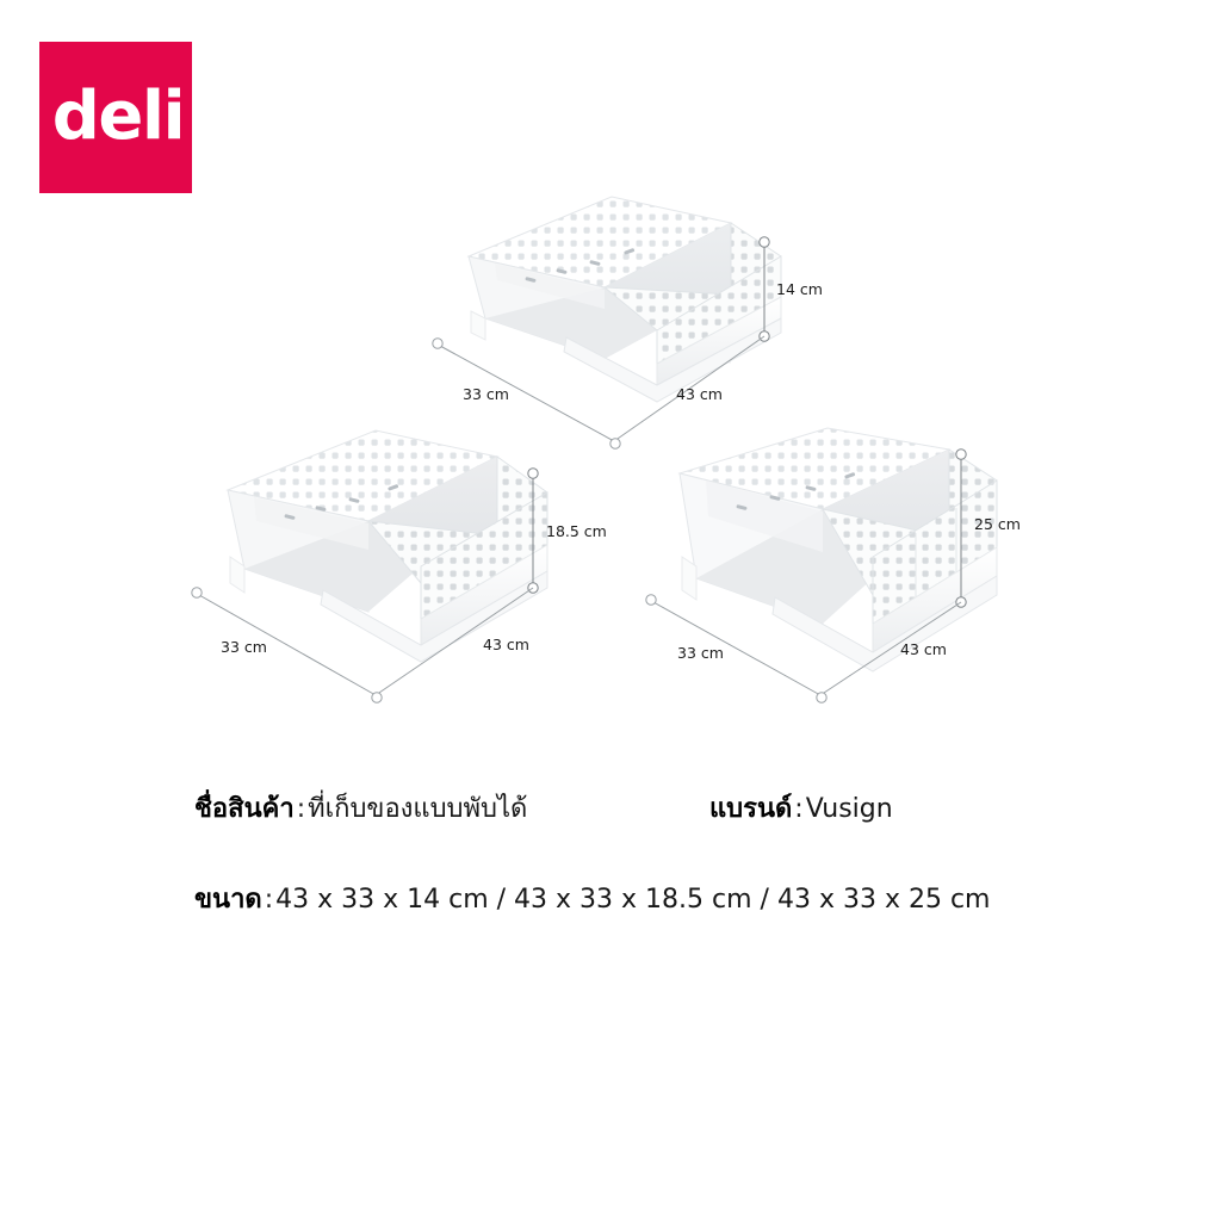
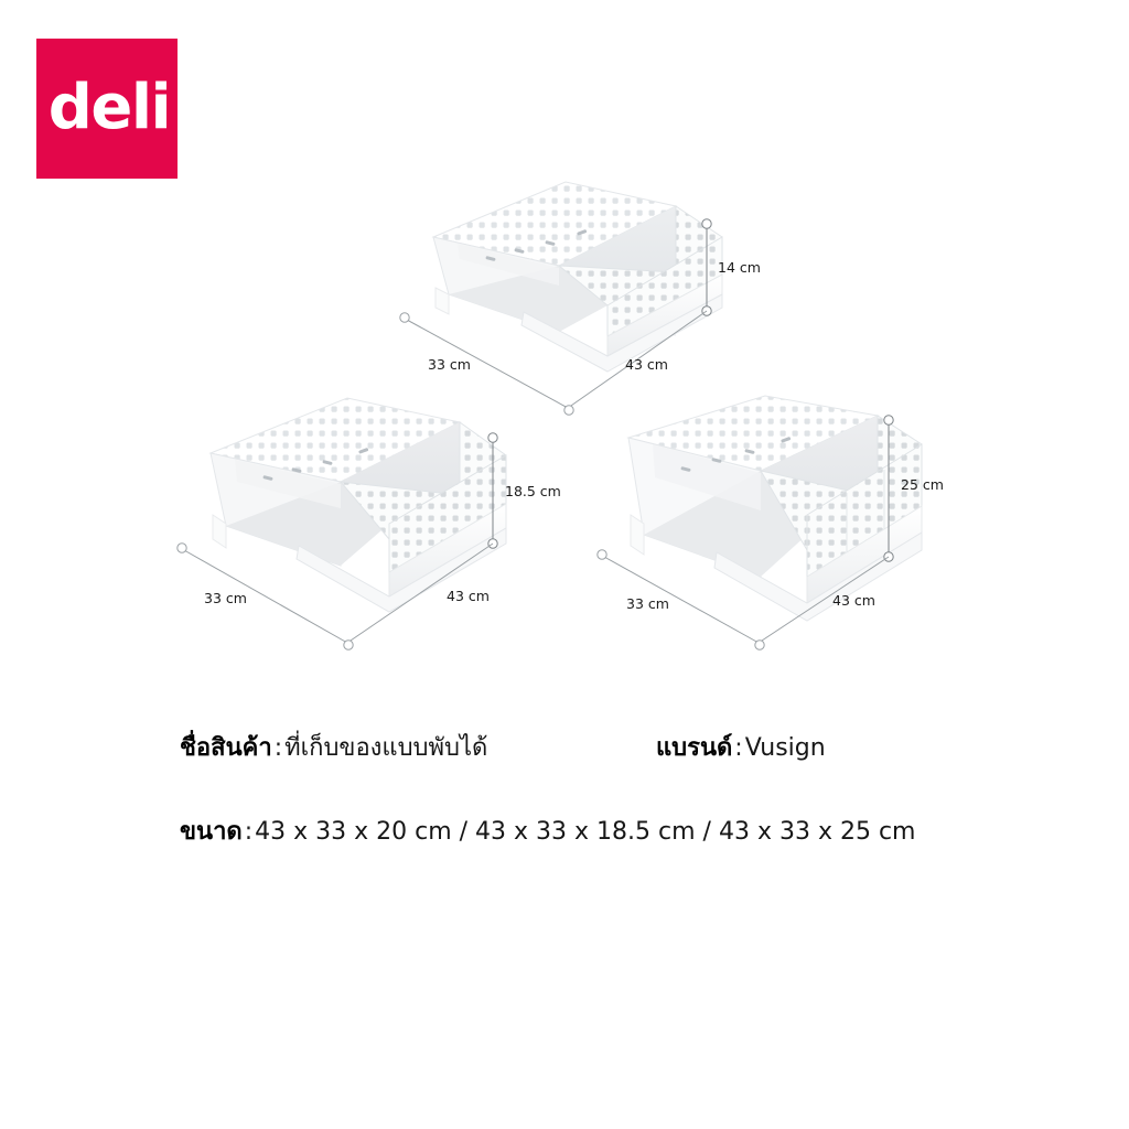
  deli
  14 cm
  33 cm
  43 cm
  18.5 cm
  33 cm
  43 cm
  25 cm
  33 cm
  43 cm
  ชื่อสินค้า:ที่เก็บของแบบพับได้
  แบรนด์:Vusign
- ขนาด:43 x 33 x 14 cm / 43 x 33 x 18.5 cm / 43 x 33 x 25 cm
+ ขนาด:43 x 33 x 20 cm / 43 x 33 x 18.5 cm / 43 x 33 x 25 cm
